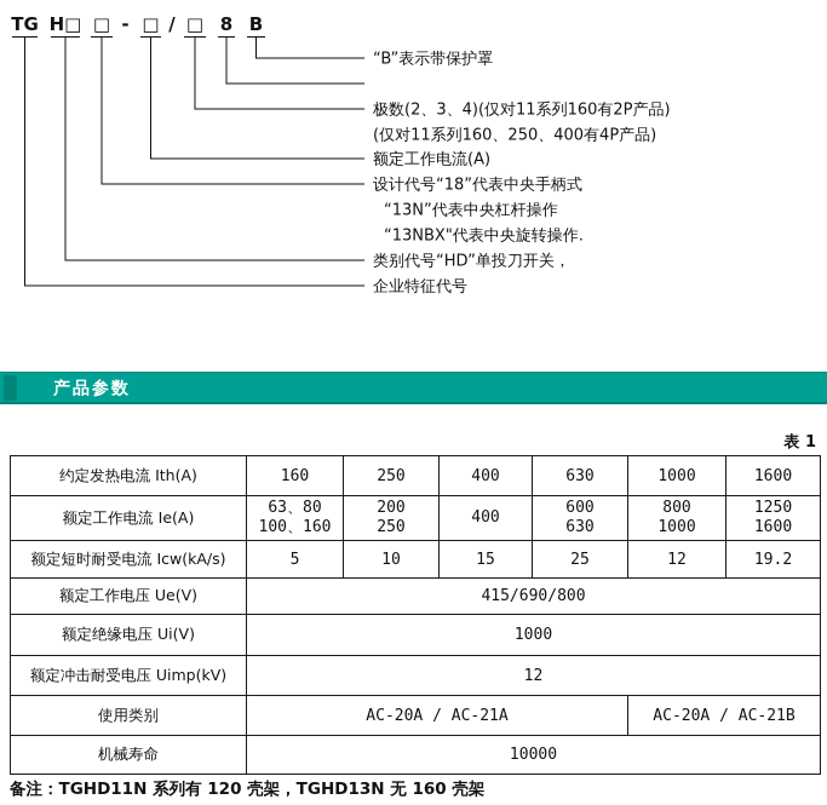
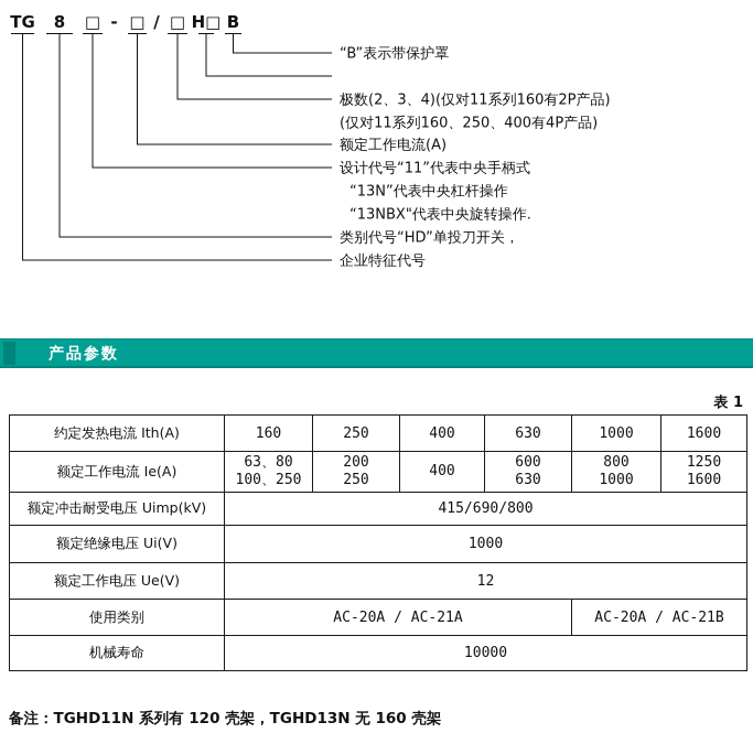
  TG
- H□
+ 8
  □
  -
  □
  /
  □
- 8
+ H□
  B
  “B”表示带保护罩
  极数(2、3、4)(仅对11系列160有2P产品)
  (仅对11系列160、250、400有4P产品)
  额定工作电流(A)
- 设计代号“18”代表中央手柄式
+ 设计代号“11”代表中央手柄式
  “13N”代表中央杠杆操作
  “13NBX"代表中央旋转操作.
  类别代号“HD”单投刀开关，
  企业特征代号
  产品参数
  表 1
  约定发热电流 Ith(A)	160	250	400	630	1000	1600
- 额定工作电流 Ie(A)	63、80 100、160	200 250	400	600 630	800 1000	1250 1600
+ 额定工作电流 Ie(A)	63、80 100、250	200 250	400	600 630	800 1000	1250 1600
- 额定短时耐受电流 Icw(kA/s)	5	10	15	25	12	19.2
- 额定工作电压 Ue(V)	415/690/800
+ 额定冲击耐受电压 Uimp(kV)	415/690/800
  额定绝缘电压 Ui(V)	1000
- 额定冲击耐受电压 Uimp(kV)	12
+ 额定工作电压 Ue(V)	12
  使用类别	AC-20A / AC-21A	AC-20A / AC-21B
  机械寿命	10000
  备注：TGHD11N 系列有 120 壳架，TGHD13N 无 160 壳架
